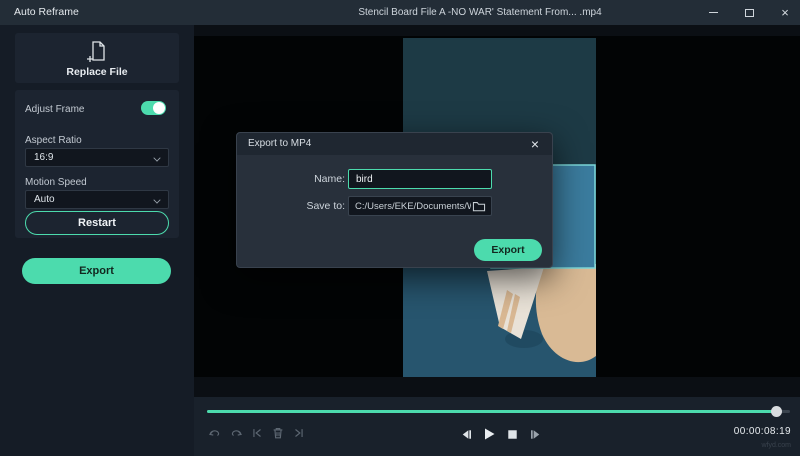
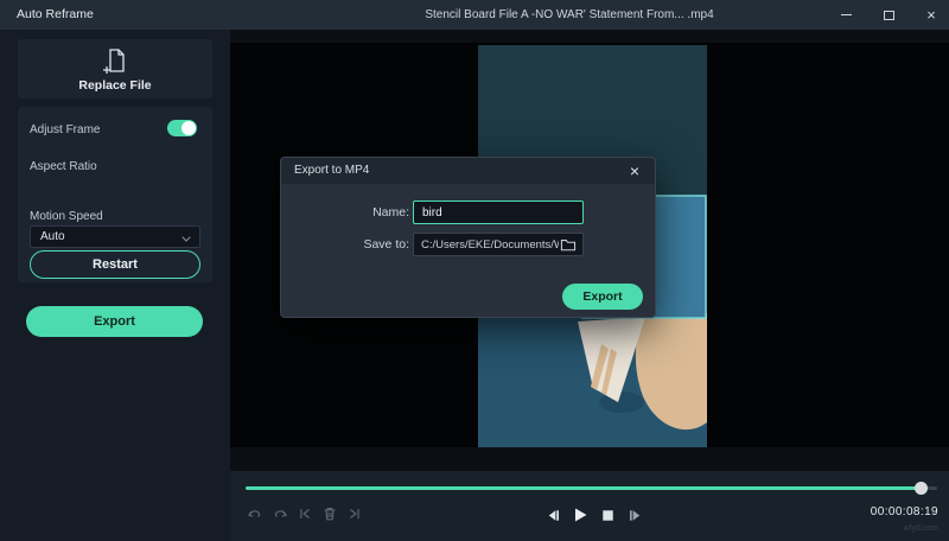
  Auto Reframe
  Stencil Board File A -NO WAR' Statement From... .mp4
  ×
  Replace File
  Adjust Frame
  Aspect Ratio
- 16:9
  Motion Speed
  Auto
  Restart
  Export
  Export to MP4
  ×
  Name:
  bird
  Save to:
  C:/Users/EKE/Documents/
  Export
  00:00:08:19
